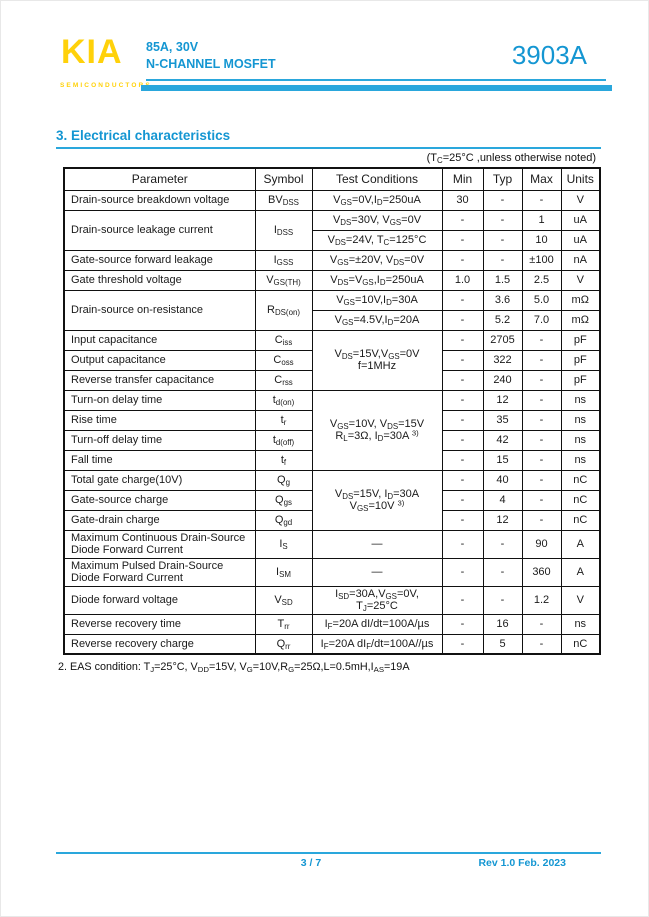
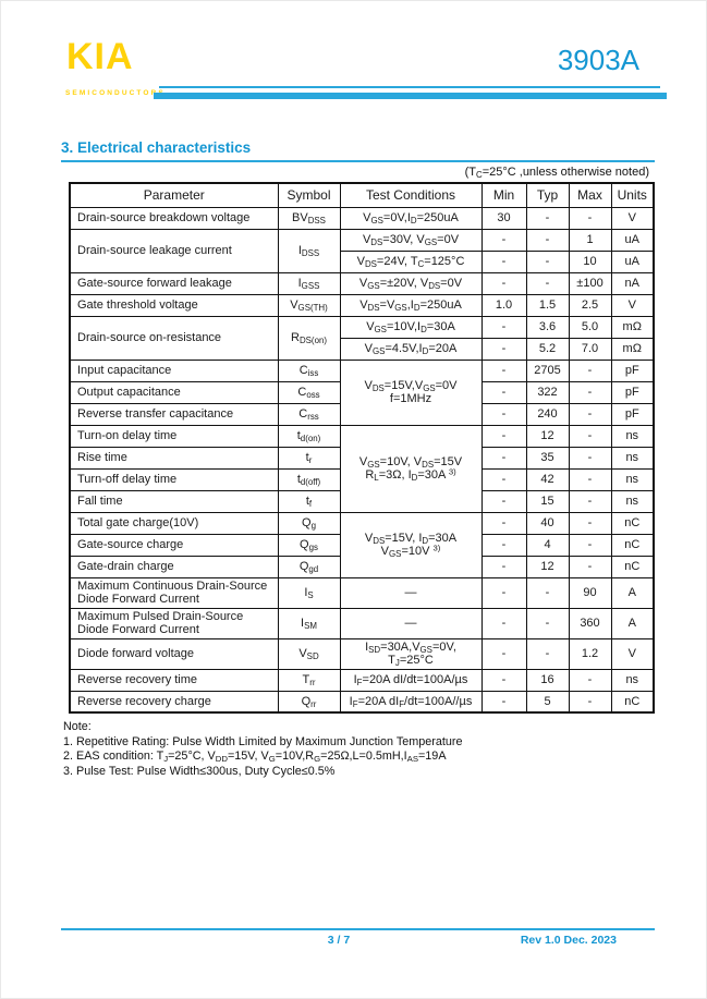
  KIA
- 85A, 30V
- N-CHANNEL MOSFET
  3903A
  3. Electrical characteristics
  (TC=25°C ,unless otherwise noted)
  Parameter	Symbol	Test Conditions	Min	Typ	Max	Units
  Drain-source breakdown voltage	BVDSS	VGS=0V,ID=250uA	30	-	-	V
  Drain-source leakage current	IDSS	VDS=30V, VGS=0V	-	-	1	uA
  VDS=24V, TC=125°C	-	-	10	uA
  Gate-source forward leakage	IGSS	VGS=±20V, VDS=0V	-	-	±100	nA
  Gate threshold voltage	VGS(TH)	VDS=VGS,ID=250uA	1.0	1.5	2.5	V
  Drain-source on-resistance	RDS(on)	VGS=10V,ID=30A	-	3.6	5.0	mΩ
  VGS=4.5V,ID=20A	-	5.2	7.0	mΩ
  Input capacitance	Ciss	VDS=15V,VGS=0Vf=1MHz	-	2705	-	pF
  Output capacitance	Coss	-	322	-	pF
  Reverse transfer capacitance	Crss	-	240	-	pF
  Turn-on delay time	td(on)	VGS=10V, VDS=15VRL=3Ω, ID=30A 3)	-	12	-	ns
  Rise time	tr	-	35	-	ns
  Turn-off delay time	td(off)	-	42	-	ns
  Fall time	tf	-	15	-	ns
  Total gate charge(10V)	Qg	VDS=15V, ID=30AVGS=10V 3)	-	40	-	nC
  Gate-source charge	Qgs	-	4	-	nC
  Gate-drain charge	Qgd	-	12	-	nC
  Maximum Continuous Drain-Source Diode Forward Current	IS	—	-	-	90	A
  Maximum Pulsed Drain-Source Diode Forward Current	ISM	—	-	-	360	A
  Diode forward voltage	VSD	ISD=30A,VGS=0V,TJ=25°C	-	-	1.2	V
  Reverse recovery time	Trr	IF=20A dI/dt=100A/µs	-	16	-	ns
  Reverse recovery charge	Qrr	IF=20A dIF/dt=100A//µs	-	5	-	nC
+ Note:
+ 1. Repetitive Rating: Pulse Width Limited by Maximum Junction Temperature
  2. EAS condition: TJ=25°C, VDD=15V, VG=10V,RG=25Ω,L=0.5mH,IAS=19A
+ 3. Pulse Test: Pulse Width≤300us, Duty Cycle≤0.5%
  3 / 7
- Rev 1.0 Feb. 2023
+ Rev 1.0 Dec. 2023
